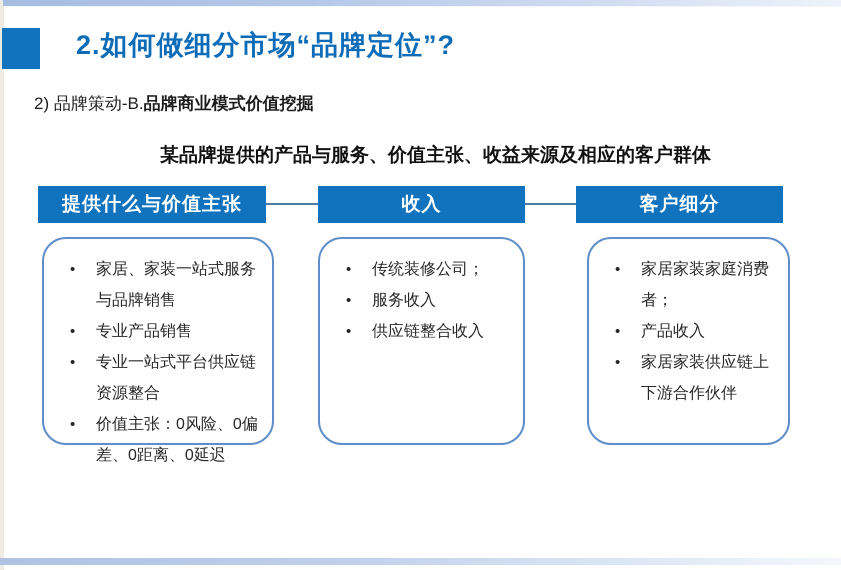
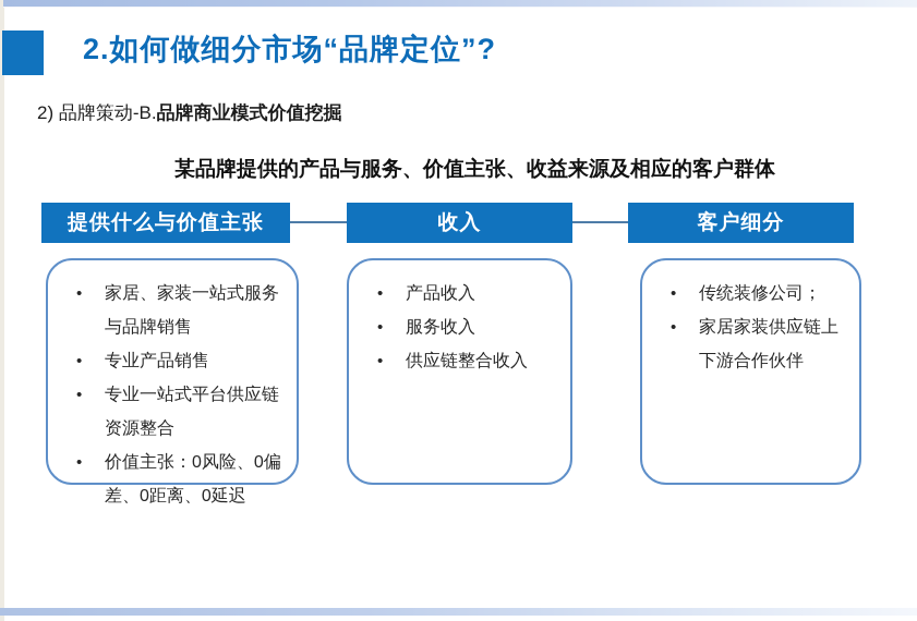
  2.如何做细分市场“品牌定位”?
  2) 品牌策动-B.品牌商业模式价值挖掘
  某品牌提供的产品与服务、价值主张、收益来源及相应的客户群体
  提供什么与价值主张
  收入
  客户细分
  家居、家装一站式服务与品牌销售
  专业产品销售
  专业一站式平台供应链资源整合
  价值主张：0风险、0偏差、0距离、0延迟
- 传统装修公司；
+ 产品收入
  服务收入
  供应链整合收入
- 家居家装家庭消费者；
- 产品收入
+ 传统装修公司；
  家居家装供应链上下游合作伙伴
